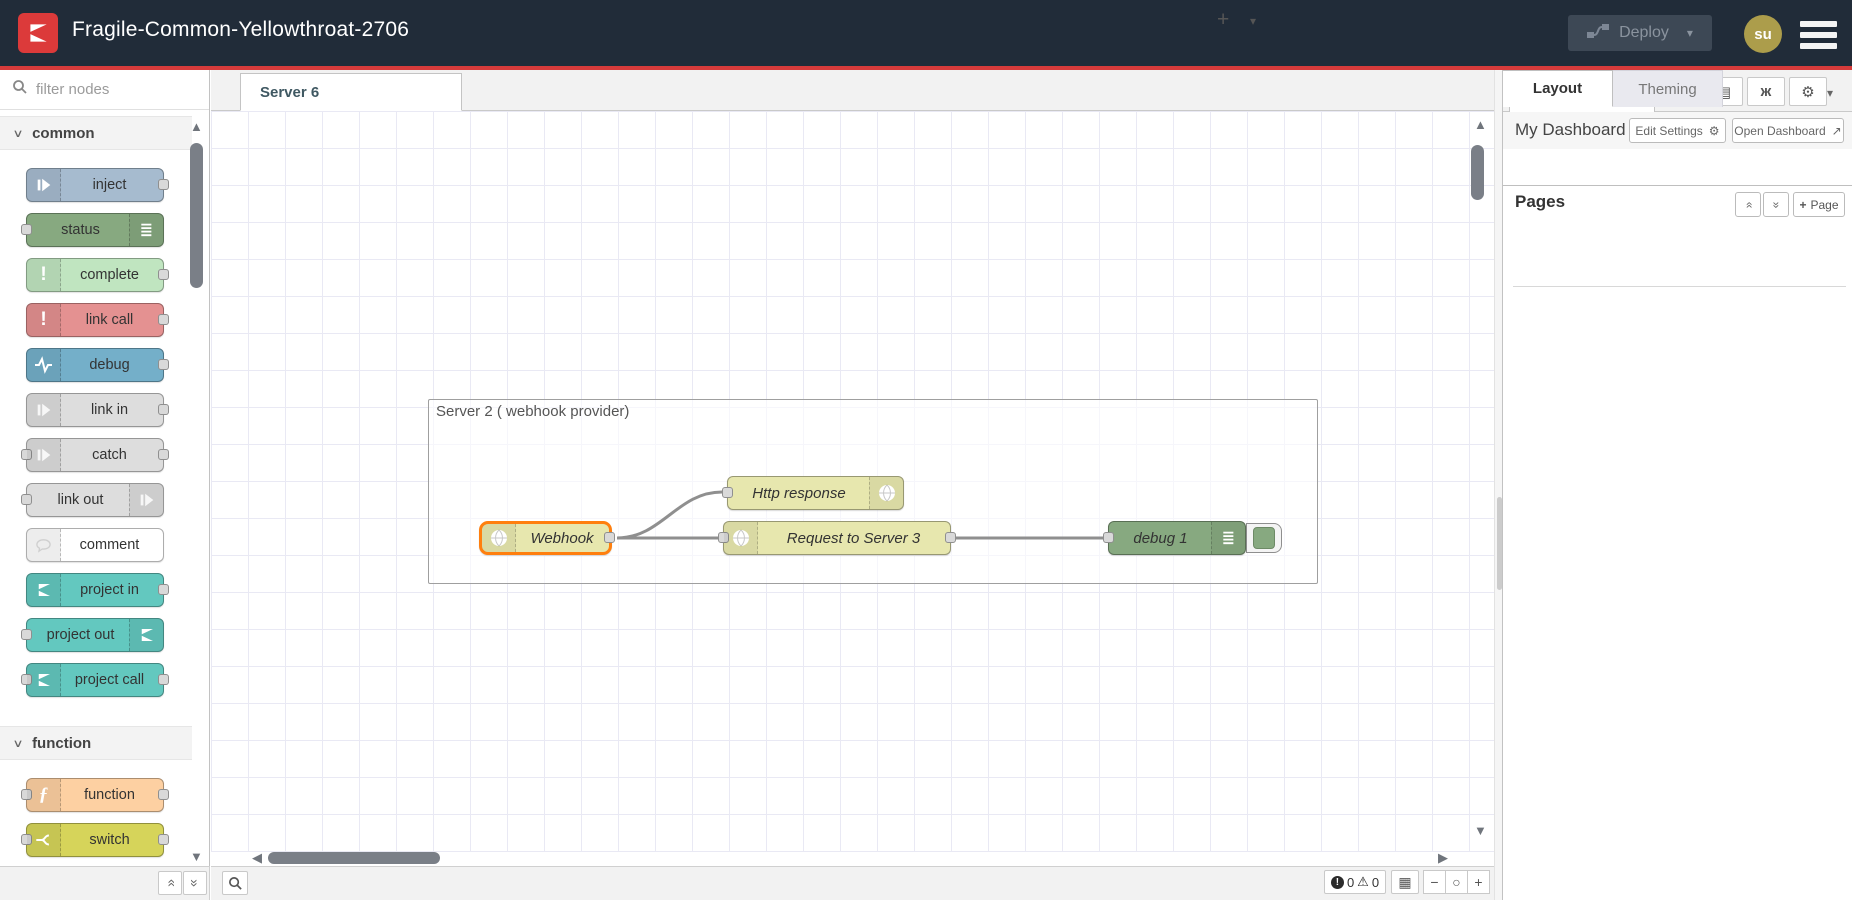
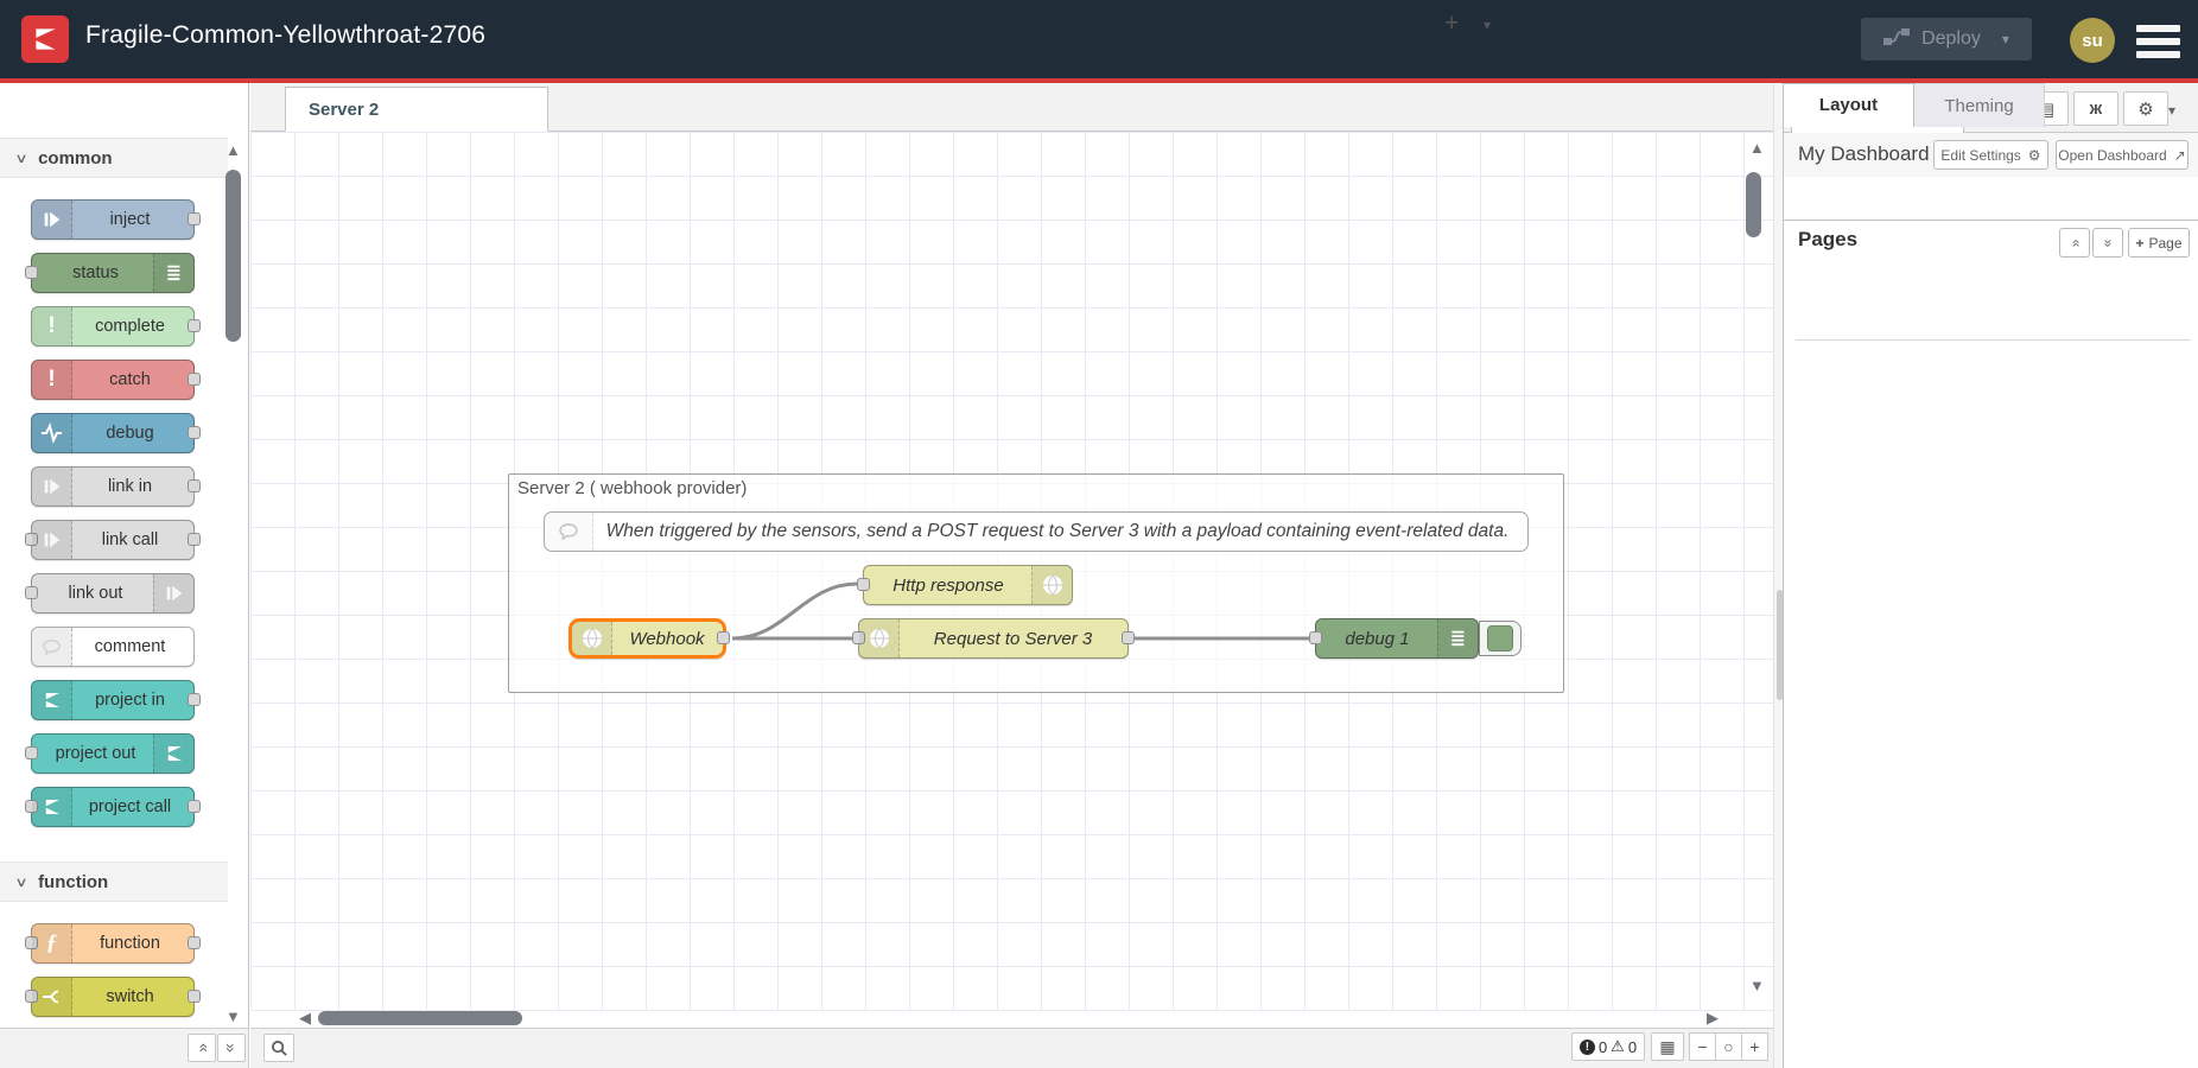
  Fragile-Common-Yellowthroat-2706
  Deploy
  ▾
  su
- filter nodes
  ∨
  common
  inject
  ≣
  status
  !
  complete
  !
- link call
+ catch
  debug
  link in
- catch
+ link call
  link out
  comment
  project in
  project out
  project call
  ∨
  function
  ƒ
  function
  switch
  ▲
  ▼
- Server 6
+ Server 2
  +
  ▾
  Server 2 ( webhook provider)
+ When triggered by the sensors, send a POST request to Server 3 with a payload containing event-related data.
  Http response
  Webhook
  Request to Server 3
  debug 1
  ≣
  ▲
  ▼
  ◀
  ▶
  !
  0
  ⚠
  0
  ▦
  −
  ○
  +
  ▤
  ж
  ⚙
  ▾
  My Dashboard
  Edit Settings
  ⚙
  Open Dashboard
  ↗
  Layout
  Theming
  Pages
  +
  Page
